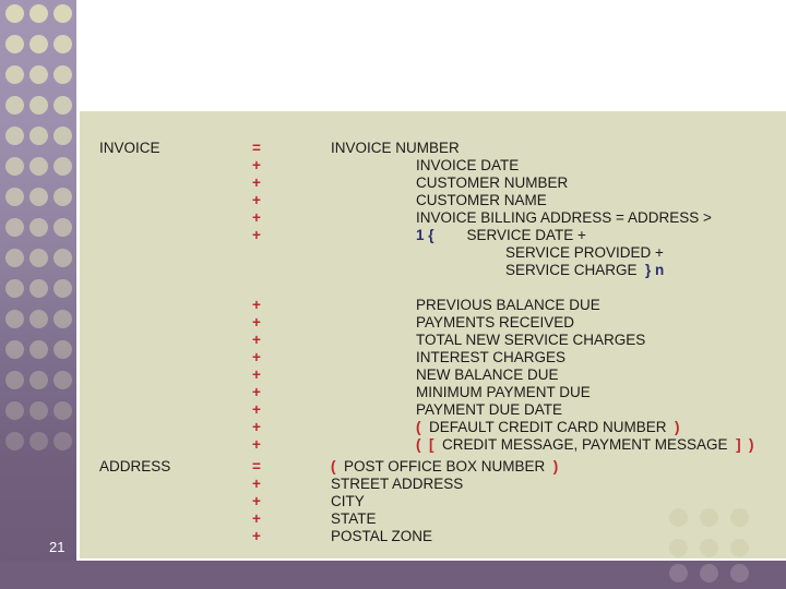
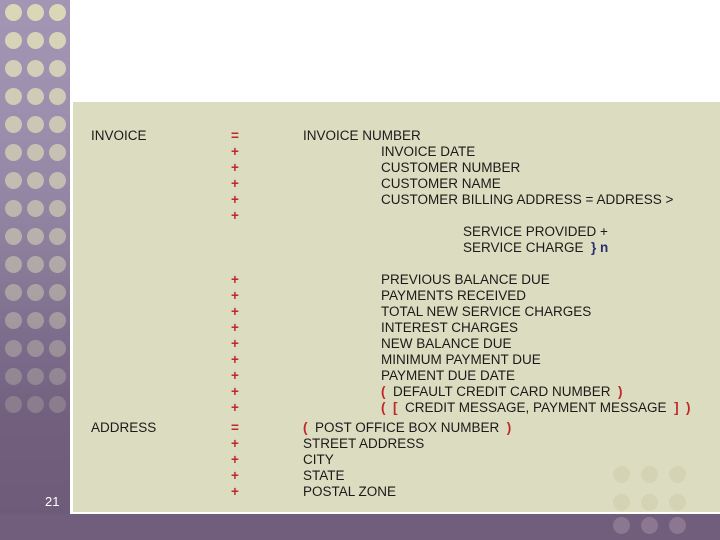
  INVOICE
  =
  INVOICE NUMBER
  +
  INVOICE DATE
  +
  CUSTOMER NUMBER
  +
  CUSTOMER NAME
  +
- INVOICE BILLING ADDRESS = ADDRESS >
+ CUSTOMER BILLING ADDRESS = ADDRESS >
  +
- 1 { SERVICE DATE +
  SERVICE PROVIDED +
  SERVICE CHARGE } n
  +
  PREVIOUS BALANCE DUE
  +
  PAYMENTS RECEIVED
  +
  TOTAL NEW SERVICE CHARGES
  +
  INTEREST CHARGES
  +
  NEW BALANCE DUE
  +
  MINIMUM PAYMENT DUE
  +
  PAYMENT DUE DATE
  +
  ( DEFAULT CREDIT CARD NUMBER )
  +
  ( [ CREDIT MESSAGE, PAYMENT MESSAGE ] )
  ADDRESS
  =
  ( POST OFFICE BOX NUMBER )
  +
  STREET ADDRESS
  +
  CITY
  +
  STATE
  +
  POSTAL ZONE
  21
